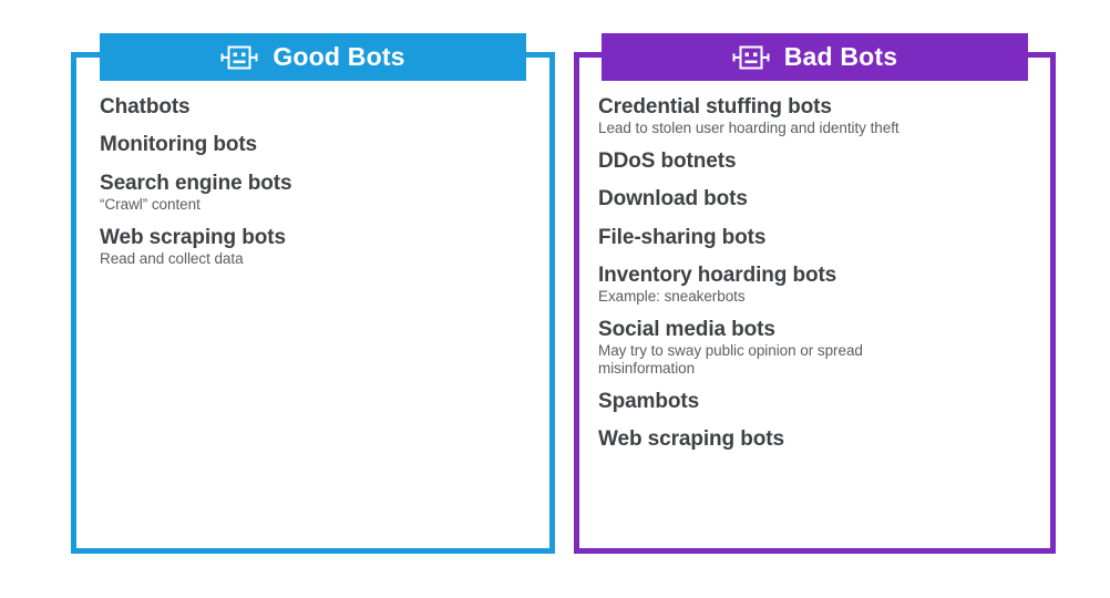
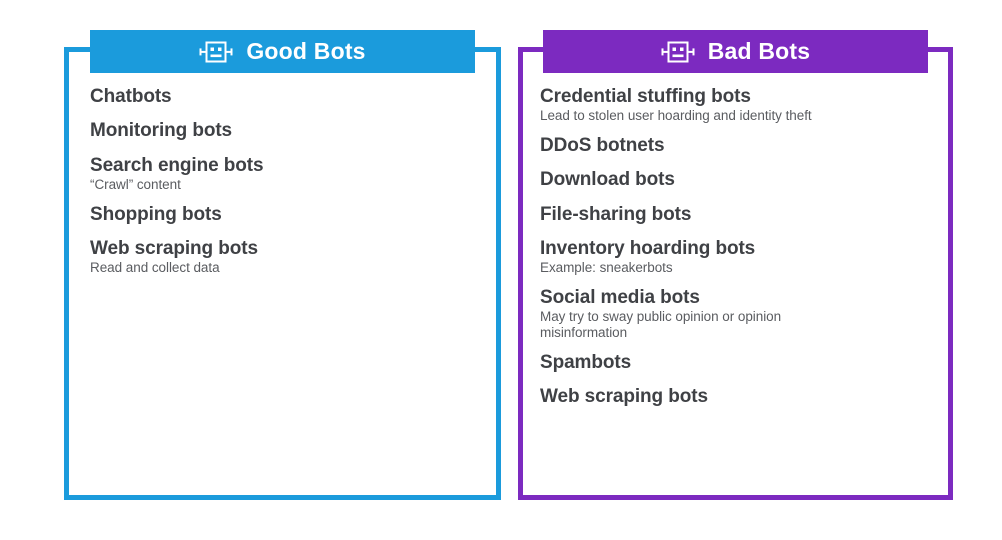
  Good Bots
  Chatbots
  Monitoring bots
  Search engine bots
  “Crawl” content
+ Shopping bots
  Web scraping bots
  Read and collect data
  Bad Bots
  Credential stuffing bots
  Lead to stolen user hoarding and identity theft
  DDoS botnets
  Download bots
  File-sharing bots
  Inventory hoarding bots
  Example: sneakerbots
  Social media bots
- May try to sway public opinion or spread misinformation
+ May try to sway public opinion or opinion misinformation
  Spambots
  Web scraping bots
